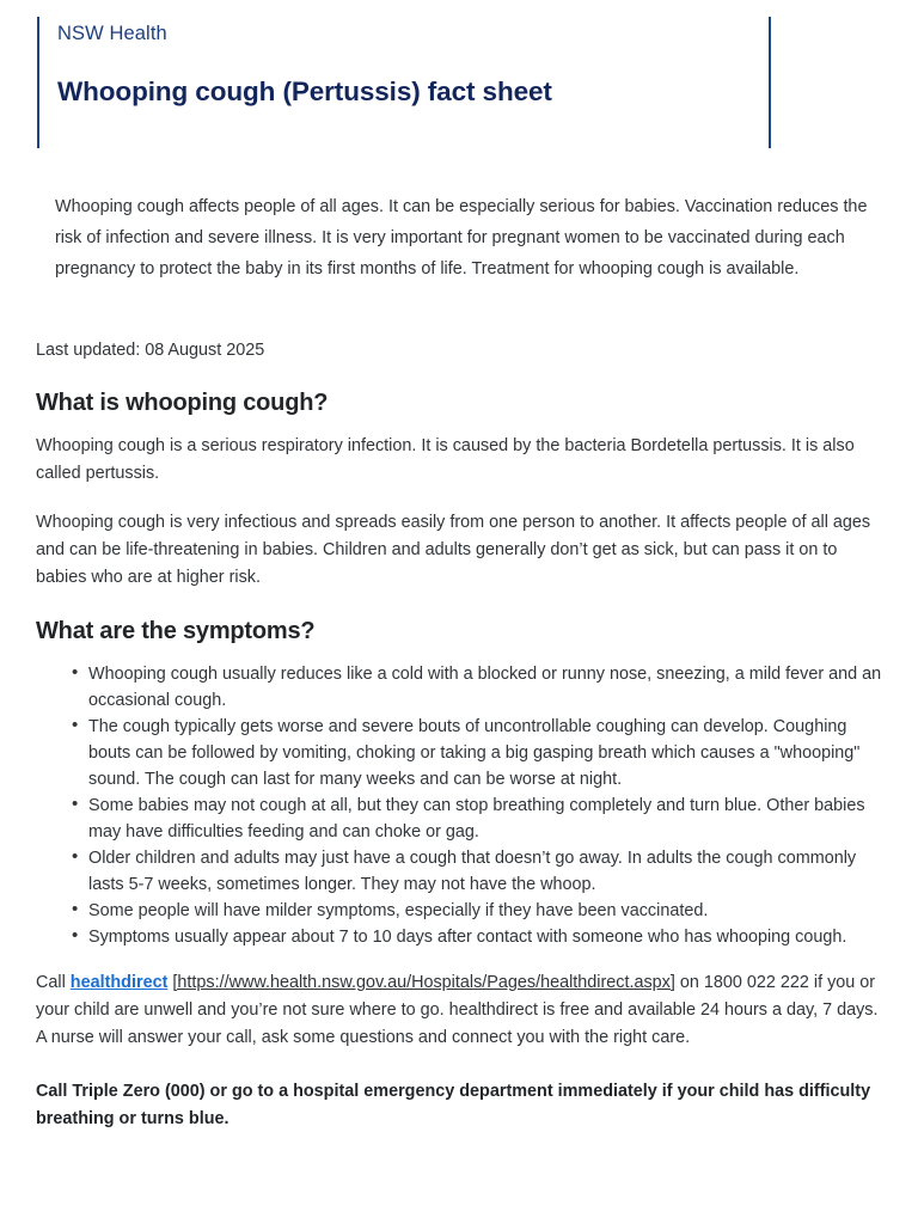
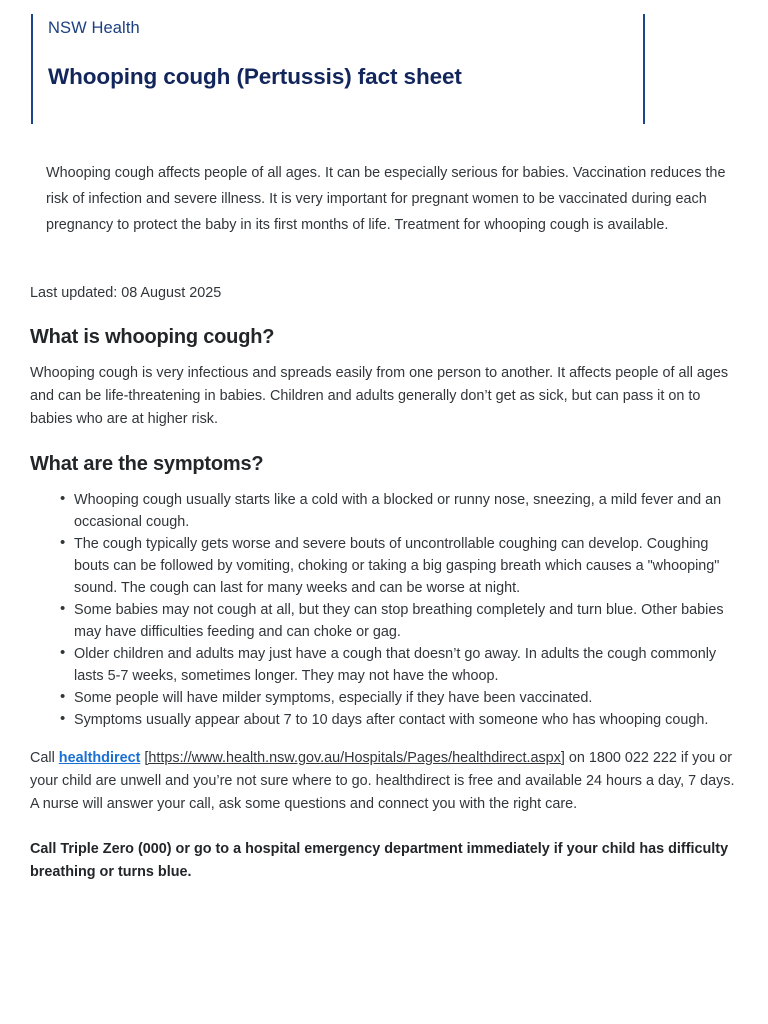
  NSW Health
  Whooping cough (Pertussis) fact sheet
  Whooping cough affects people of all ages. It can be especially serious for babies. Vaccination reduces the risk of infection and severe illness. It is very important for pregnant women to be vaccinated during each pregnancy to protect the baby in its first months of life. Treatment for whooping cough is available.
  Last updated: 08 August 2025
  What is whooping cough?
- Whooping cough is a serious respiratory infection. It is caused by the bacteria Bordetella pertussis. It is also called pertussis.
  Whooping cough is very infectious and spreads easily from one person to another. It affects people of all ages and can be life-threatening in babies. Children and adults generally don’t get as sick, but can pass it on to babies who are at higher risk.
  What are the symptoms?
- Whooping cough usually reduces like a cold with a blocked or runny nose, sneezing, a mild fever and an occasional cough.
+ Whooping cough usually starts like a cold with a blocked or runny nose, sneezing, a mild fever and an occasional cough.
  The cough typically gets worse and severe bouts of uncontrollable coughing can develop. Coughing bouts can be followed by vomiting, choking or taking a big gasping breath which causes a "whooping" sound. The cough can last for many weeks and can be worse at night.
  Some babies may not cough at all, but they can stop breathing completely and turn blue. Other babies may have difficulties feeding and can choke or gag.
  Older children and adults may just have a cough that doesn’t go away. In adults the cough commonly lasts 5-7 weeks, sometimes longer. They may not have the whoop.
  Some people will have milder symptoms, especially if they have been vaccinated.
  Symptoms usually appear about 7 to 10 days after contact with someone who has whooping cough.
  Call healthdirect [https://www.health.nsw.gov.au/Hospitals/Pages/healthdirect.aspx] on 1800 022 222 if you or your child are unwell and you’re not sure where to go. healthdirect is free and available 24 hours a day, 7 days. A nurse will answer your call, ask some questions and connect you with the right care.
  Call Triple Zero (000) or go to a hospital emergency department immediately if your child has difficulty breathing or turns blue.
